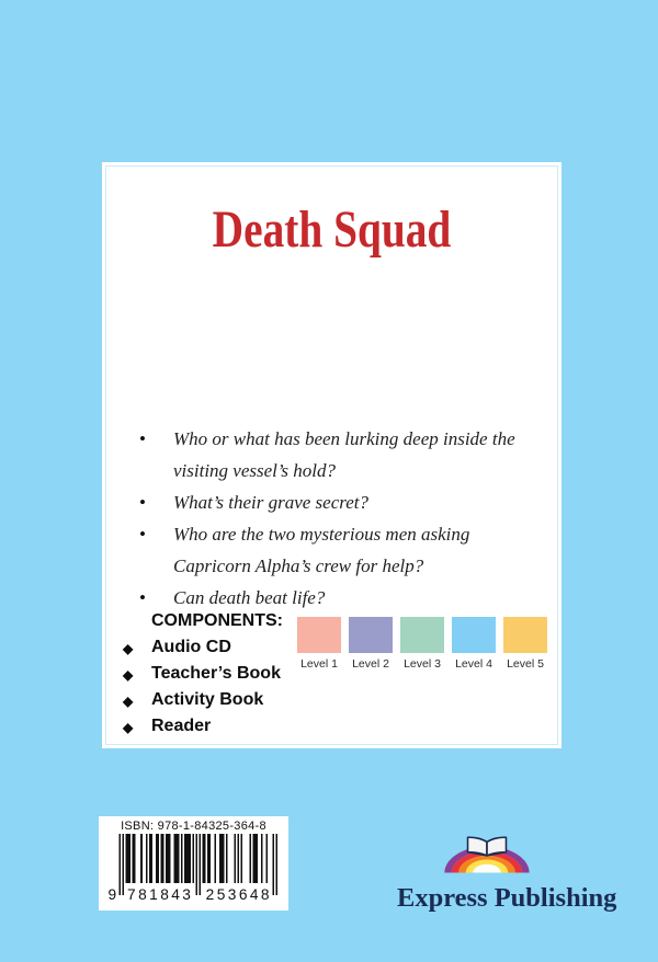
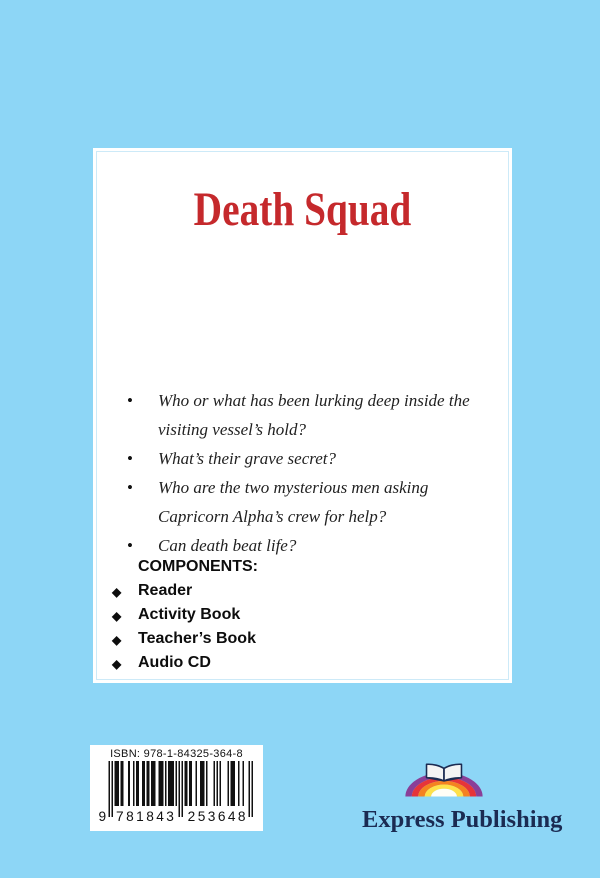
  Death Squad
  •
  Who or what has been lurking deep inside the visiting vessel’s hold?
  •
  What’s their grave secret?
  •
  Who are the two mysterious men asking Capricorn Alpha’s crew for help?
  •
  Can death beat life?
  COMPONENTS:
  ◆
- Audio CD
+ Reader
  ◆
- Teacher’s Book
+ Activity Book
  ◆
- Activity Book
+ Teacher’s Book
  ◆
- Reader
+ Audio CD
- Level 1
- Level 2
- Level 3
- Level 4
- Level 5
  ISBN: 978-1-84325-364-8
  9
  781843
  253648
  Express Publishing
